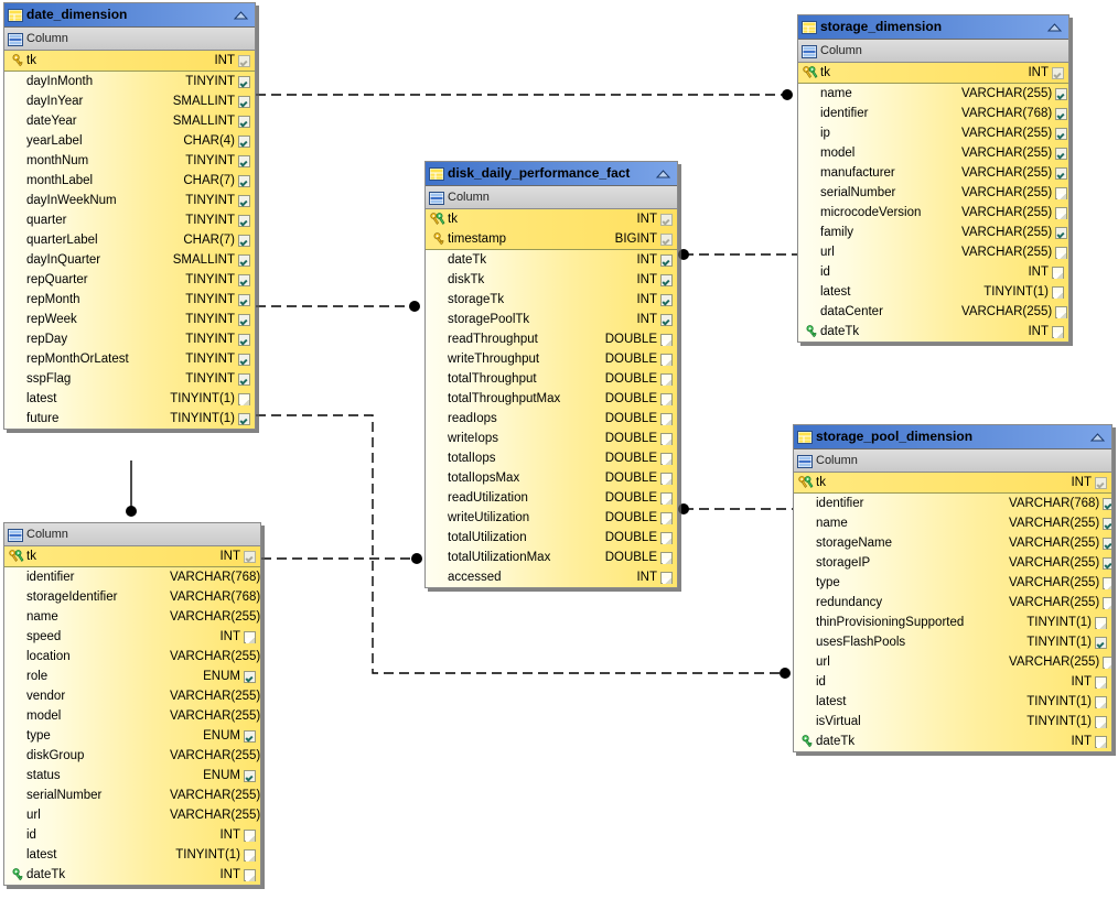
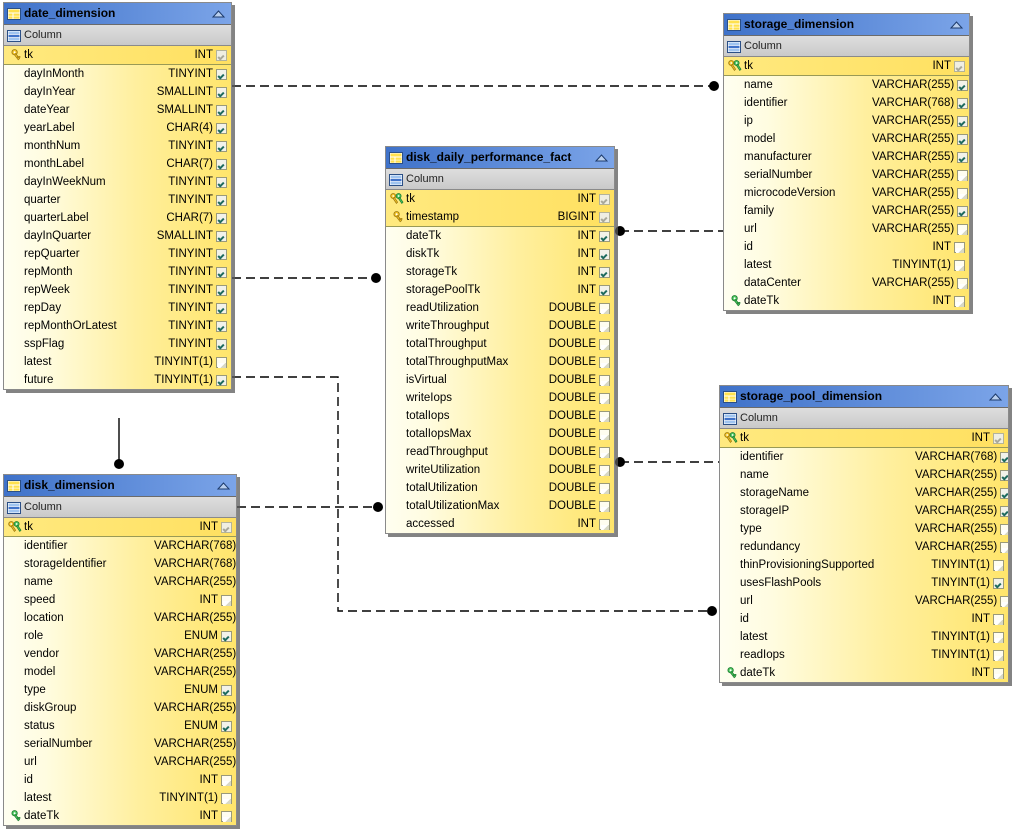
  date_dimension
  Column
  tk
  INT
  dayInMonth
  TINYINT
  dayInYear
  SMALLINT
  dateYear
  SMALLINT
  yearLabel
  CHAR(4)
  monthNum
  TINYINT
  monthLabel
  CHAR(7)
  dayInWeekNum
  TINYINT
  quarter
  TINYINT
  quarterLabel
  CHAR(7)
  dayInQuarter
  SMALLINT
  repQuarter
  TINYINT
  repMonth
  TINYINT
  repWeek
  TINYINT
  repDay
  TINYINT
  repMonthOrLatest
  TINYINT
  sspFlag
  TINYINT
  latest
  TINYINT(1)
  future
  TINYINT(1)
  storage_dimension
  Column
  tk
  INT
  name
  VARCHAR(255)
  identifier
  VARCHAR(768)
  ip
  VARCHAR(255)
  model
  VARCHAR(255)
  manufacturer
  VARCHAR(255)
  serialNumber
  VARCHAR(255)
  microcodeVersion
  VARCHAR(255)
  family
  VARCHAR(255)
  url
  VARCHAR(255)
  id
  INT
  latest
  TINYINT(1)
  dataCenter
  VARCHAR(255)
  dateTk
  INT
  disk_daily_performance_fact
  Column
  tk
  INT
  timestamp
  BIGINT
  dateTk
  INT
  diskTk
  INT
  storageTk
  INT
  storagePoolTk
  INT
- readThroughput
+ readUtilization
  DOUBLE
  writeThroughput
  DOUBLE
  totalThroughput
  DOUBLE
  totalThroughputMax
  DOUBLE
- readIops
+ isVirtual
  DOUBLE
  writeIops
  DOUBLE
  totalIops
  DOUBLE
  totalIopsMax
  DOUBLE
- readUtilization
+ readThroughput
  DOUBLE
  writeUtilization
  DOUBLE
  totalUtilization
  DOUBLE
  totalUtilizationMax
  DOUBLE
  accessed
  INT
  storage_pool_dimension
  Column
  tk
  INT
  identifier
  VARCHAR(768)
  name
  VARCHAR(255)
  storageName
  VARCHAR(255)
  storageIP
  VARCHAR(255)
  type
  VARCHAR(255)
  redundancy
  VARCHAR(255)
  thinProvisioningSupported
  TINYINT(1)
  usesFlashPools
  TINYINT(1)
  url
  VARCHAR(255)
  id
  INT
  latest
  TINYINT(1)
- isVirtual
+ readIops
  TINYINT(1)
  dateTk
  INT
+ disk_dimension
  Column
  tk
  INT
  identifier
  VARCHAR(768)
  storageIdentifier
  VARCHAR(768)
  name
  VARCHAR(255)
  speed
  INT
  location
  VARCHAR(255)
  role
  ENUM
  vendor
  VARCHAR(255)
  model
  VARCHAR(255)
  type
  ENUM
  diskGroup
  VARCHAR(255)
  status
  ENUM
  serialNumber
  VARCHAR(255)
  url
  VARCHAR(255)
  id
  INT
  latest
  TINYINT(1)
  dateTk
  INT
